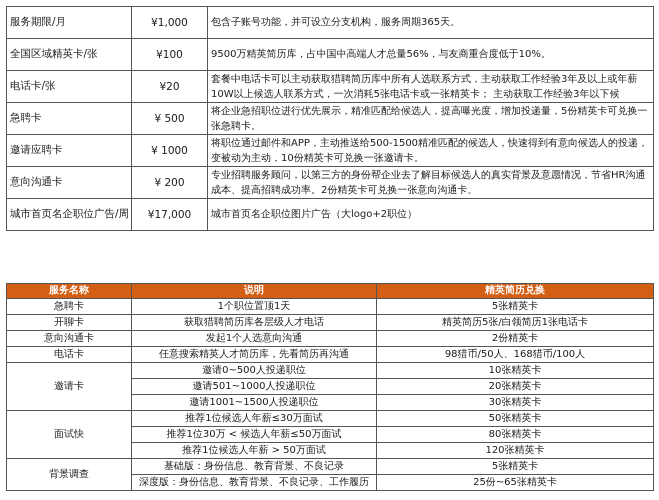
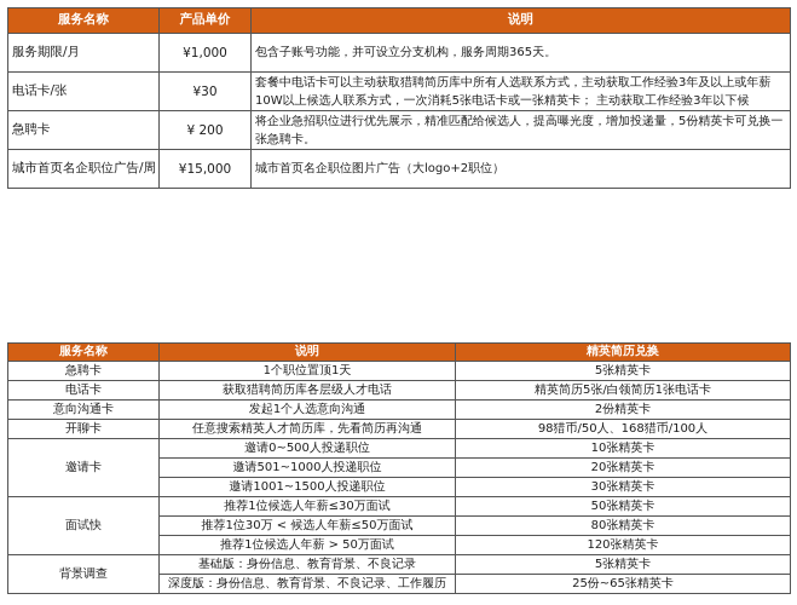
+ 服务名称	产品单价	说明
  服务期限/月	¥1,000	包含子账号功能，并可设立分支机构，服务周期365天。
- 全国区域精英卡/张	¥100	9500万精英简历库，占中国中高端人才总量56%，与友商重合度低于10%。
- 电话卡/张	¥20	套餐中电话卡可以主动获取猎聘简历库中所有人选联系方式，主动获取工作经验3年及以上或年薪10W以上候选人联系方式，一次消耗5张电话卡或一张精英卡； 主动获取工作经验3年以下候
+ 电话卡/张	¥30	套餐中电话卡可以主动获取猎聘简历库中所有人选联系方式，主动获取工作经验3年及以上或年薪10W以上候选人联系方式，一次消耗5张电话卡或一张精英卡； 主动获取工作经验3年以下候
- 急聘卡	¥ 500	将企业急招职位进行优先展示，精准匹配给候选人，提高曝光度，增加投递量，5份精英卡可兑换一张急聘卡。
+ 急聘卡	¥ 200	将企业急招职位进行优先展示，精准匹配给候选人，提高曝光度，增加投递量，5份精英卡可兑换一张急聘卡。
- 邀请应聘卡	¥ 1000	将职位通过邮件和APP，主动推送给500-1500精准匹配的候选人，快速得到有意向候选人的投递，变被动为主动，10份精英卡可兑换一张邀请卡。
- 意向沟通卡	¥ 200	专业招聘服务顾问，以第三方的身份帮企业去了解目标候选人的真实背景及意愿情况，节省HR沟通成本、提高招聘成功率。2份精英卡可兑换一张意向沟通卡。
- 城市首页名企职位广告/周	¥17,000	城市首页名企职位图片广告（大logo+2职位）
+ 城市首页名企职位广告/周	¥15,000	城市首页名企职位图片广告（大logo+2职位）
  服务名称	说明	精英简历兑换
  急聘卡	1个职位置顶1天	5张精英卡
- 开聊卡	获取猎聘简历库各层级人才电话	精英简历5张/白领简历1张电话卡
+ 电话卡	获取猎聘简历库各层级人才电话	精英简历5张/白领简历1张电话卡
  意向沟通卡	发起1个人选意向沟通	2份精英卡
- 电话卡	任意搜索精英人才简历库，先看简历再沟通	98猎币/50人、168猎币/100人
+ 开聊卡	任意搜索精英人才简历库，先看简历再沟通	98猎币/50人、168猎币/100人
  邀请卡	邀请0~500人投递职位	10张精英卡
  邀请501~1000人投递职位	20张精英卡
  邀请1001~1500人投递职位	30张精英卡
  面试快	推荐1位候选人年薪≤30万面试	50张精英卡
  推荐1位30万 < 候选人年薪≤50万面试	80张精英卡
  推荐1位候选人年薪 > 50万面试	120张精英卡
  背景调查	基础版：身份信息、教育背景、不良记录	5张精英卡
  深度版：身份信息、教育背景、不良记录、工作履历	25份~65张精英卡
